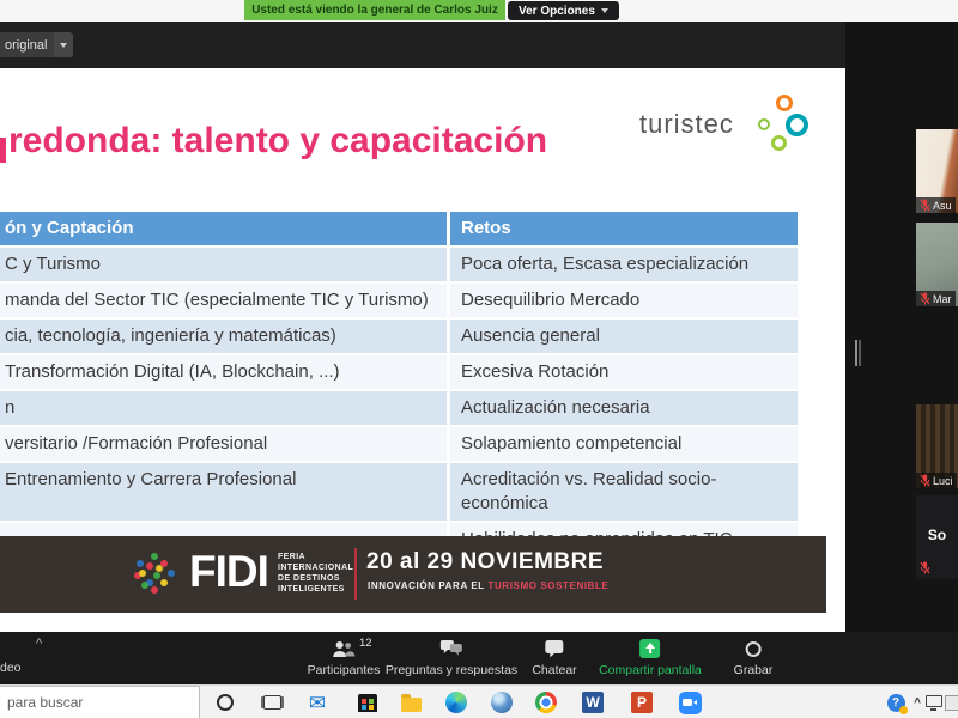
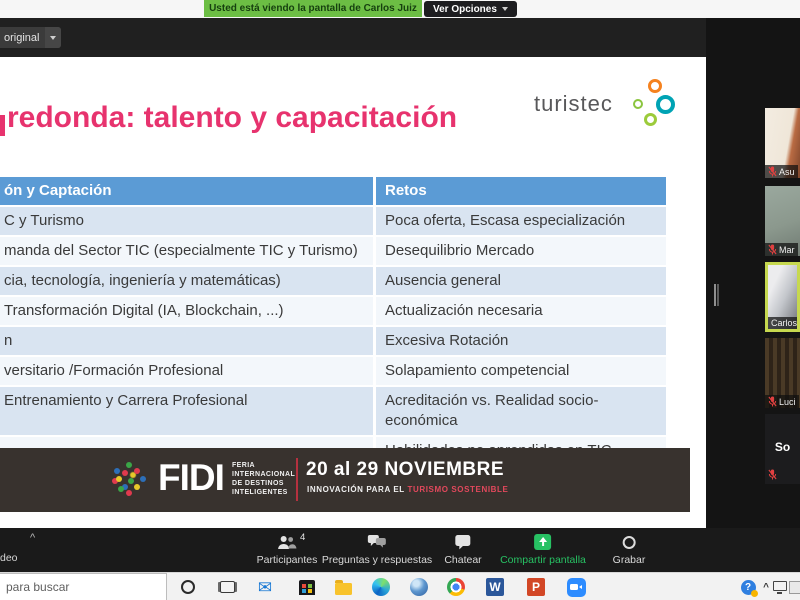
- Usted está viendo la general de Carlos Juiz
+ Usted está viendo la pantalla de Carlos Juiz
  Ver Opciones
  original
  redonda: talento y capacitación
  turistec
  ón y Captación
  Retos
  C y Turismo
  Poca oferta, Escasa especialización
  manda del Sector TIC (especialmente TIC y Turismo)
  Desequilibrio Mercado
  cia, tecnología, ingeniería y matemáticas)
  Ausencia general
  Transformación Digital (IA, Blockchain, ...)
- Excesiva Rotación
+ Actualización necesaria
  n
- Actualización necesaria
+ Excesiva Rotación
  versitario /Formación Profesional
  Solapamiento competencial
  Entrenamiento y Carrera Profesional
  Acreditación vs. Realidad socio-económica
  FIDI
  20 al 29 NOVIEMBRE
  INNOVACIÓN PARA EL TURISMO SOSTENIBLE
  Asu
  Mar
+ Carlos
  Luci
  So
  ^
  deo
- 12
+ 4
  Participantes
  Preguntas y respuestas
  Chatear
  Compartir pantalla
  Grabar
  para buscar
  ✉
  W
  P
  ?
  ^
